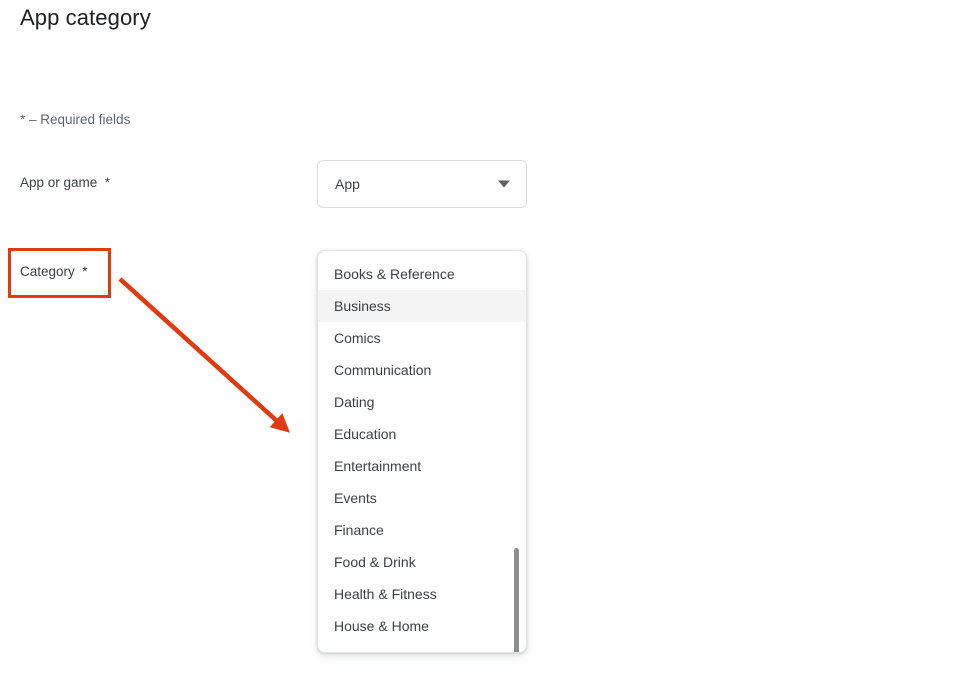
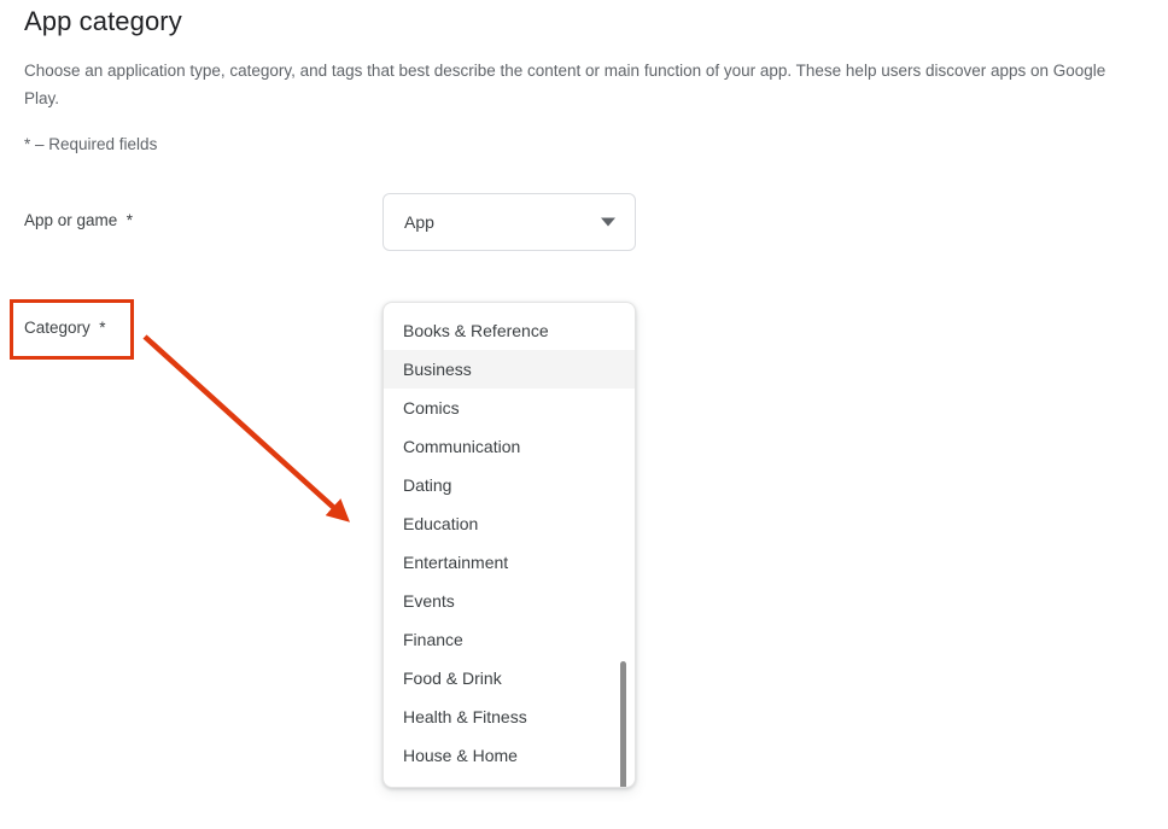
  App category
+ Choose an application type, category, and tags that best describe the content or main function of your app. These help users discover apps on Google Play.
  * – Required fields
  App or game *
  App
  Category *
  Books & Reference
  Business
  Comics
  Communication
  Dating
  Education
  Entertainment
  Events
  Finance
  Food & Drink
  Health & Fitness
  House & Home
